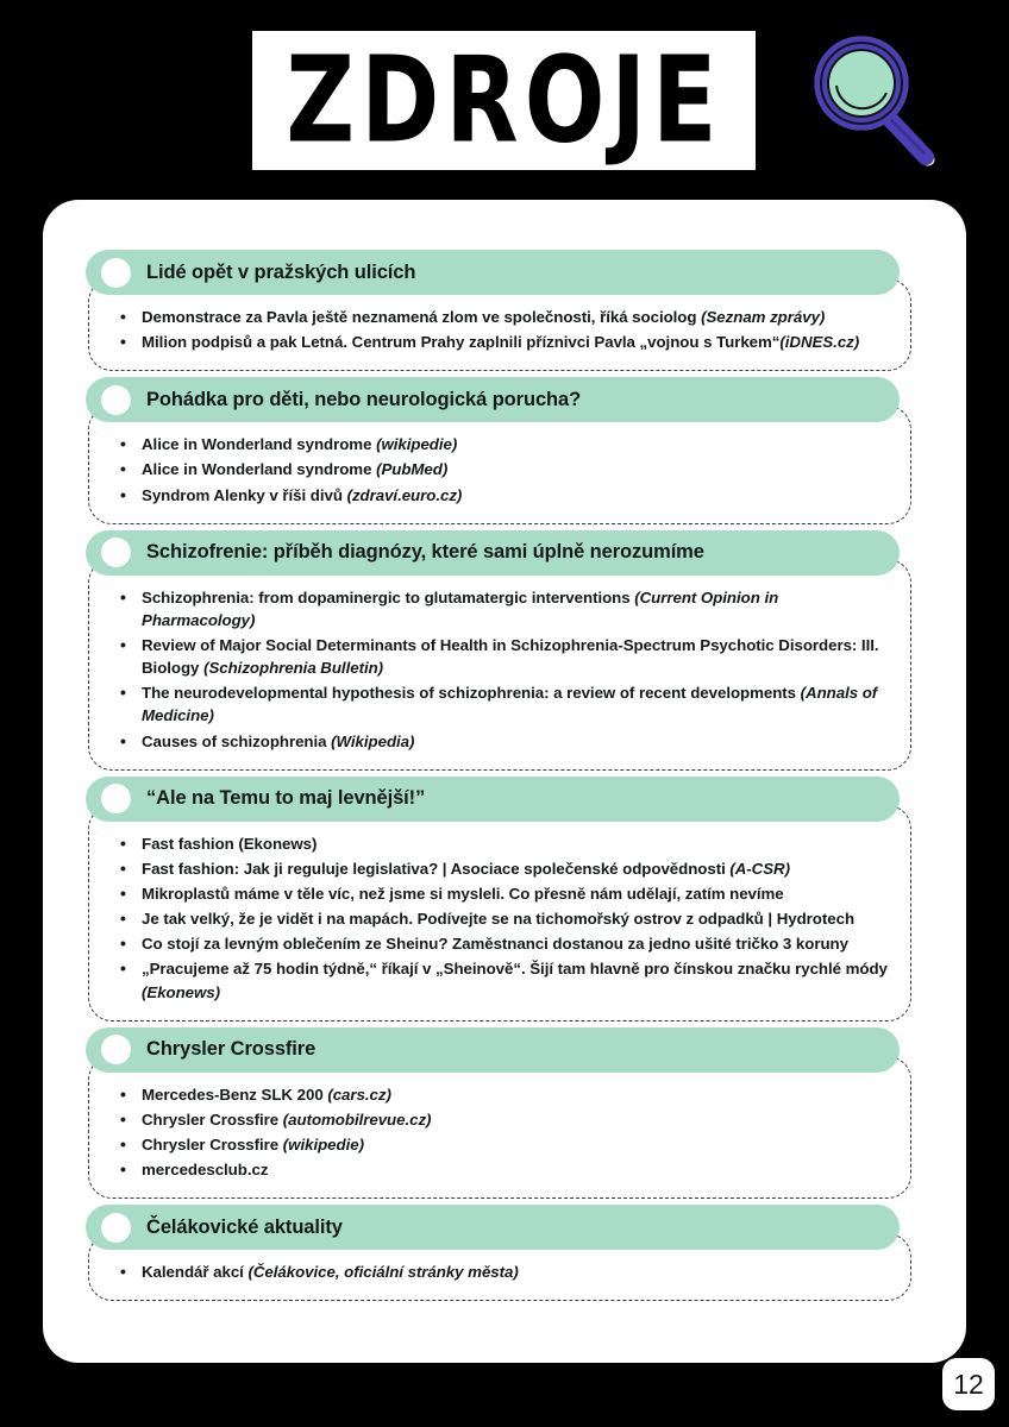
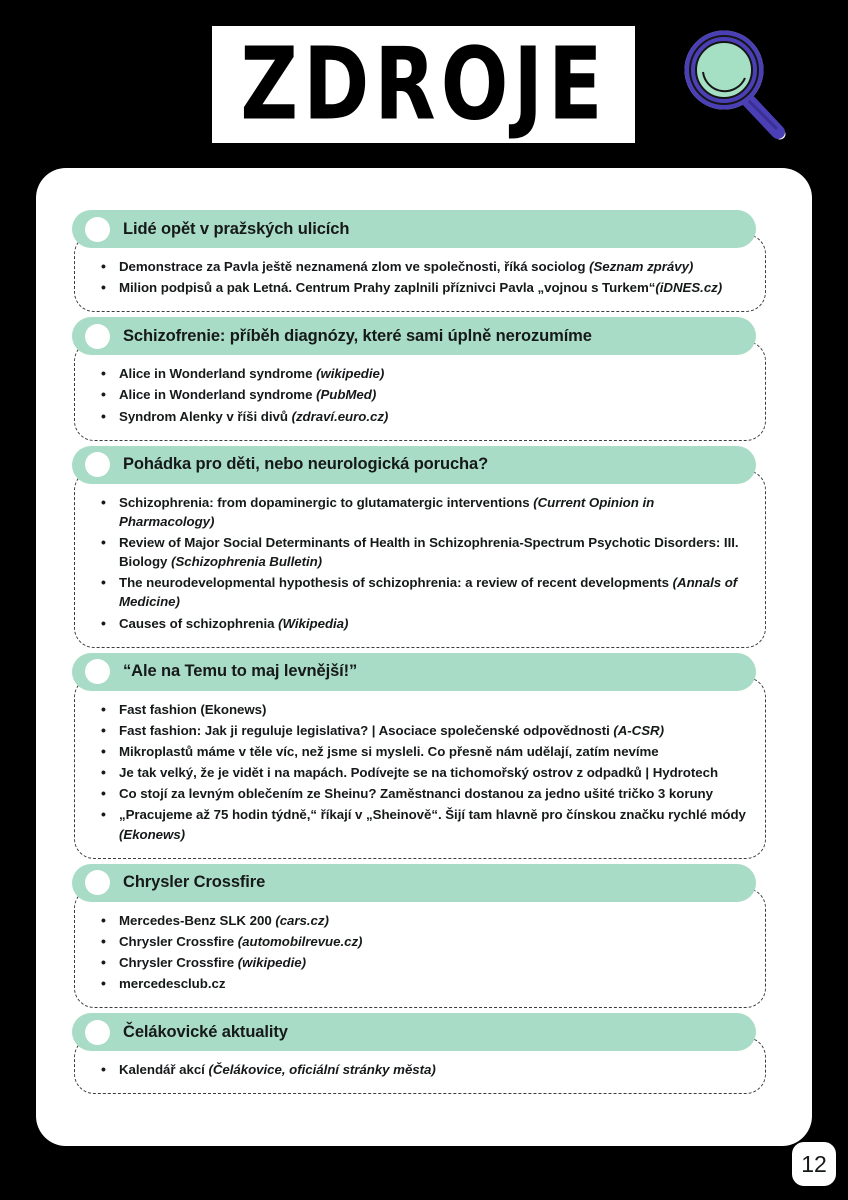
  ZDROJE
  Lidé opět v pražských ulicích
  Demonstrace za Pavla ještě neznamená zlom ve společnosti, říká sociolog (Seznam zprávy)
  Milion podpisů a pak Letná. Centrum Prahy zaplnili příznivci Pavla „vojnou s Turkem“(iDNES.cz)
- Pohádka pro děti, nebo neurologická porucha?
+ Schizofrenie: příběh diagnózy, které sami úplně nerozumíme
  Alice in Wonderland syndrome (wikipedie)
  Alice in Wonderland syndrome (PubMed)
  Syndrom Alenky v říši divů (zdraví.euro.cz)
- Schizofrenie: příběh diagnózy, které sami úplně nerozumíme
+ Pohádka pro děti, nebo neurologická porucha?
  Schizophrenia: from dopaminergic to glutamatergic interventions (Current Opinion in Pharmacology)
  Review of Major Social Determinants of Health in Schizophrenia-Spectrum Psychotic Disorders: III. Biology (Schizophrenia Bulletin)
  The neurodevelopmental hypothesis of schizophrenia: a review of recent developments (Annals of Medicine)
  Causes of schizophrenia (Wikipedia)
  “Ale na Temu to maj levnější!”
  Fast fashion (Ekonews)
  Fast fashion: Jak ji reguluje legislativa? | Asociace společenské odpovědnosti (A-CSR)
  Mikroplastů máme v těle víc, než jsme si mysleli. Co přesně nám udělají, zatím nevíme
  Je tak velký, že je vidět i na mapách. Podívejte se na tichomořský ostrov z odpadků | Hydrotech
  Co stojí za levným oblečením ze Sheinu? Zaměstnanci dostanou za jedno ušité tričko 3 koruny
  „Pracujeme až 75 hodin týdně,“ říkají v „Sheinově“. Šijí tam hlavně pro čínskou značku rychlé módy (Ekonews)
  Chrysler Crossfire
  Mercedes-Benz SLK 200 (cars.cz)
  Chrysler Crossfire (automobilrevue.cz)
  Chrysler Crossfire (wikipedie)
  mercedesclub.cz
  Čelákovické aktuality
  Kalendář akcí (Čelákovice, oficiální stránky města)
  12
